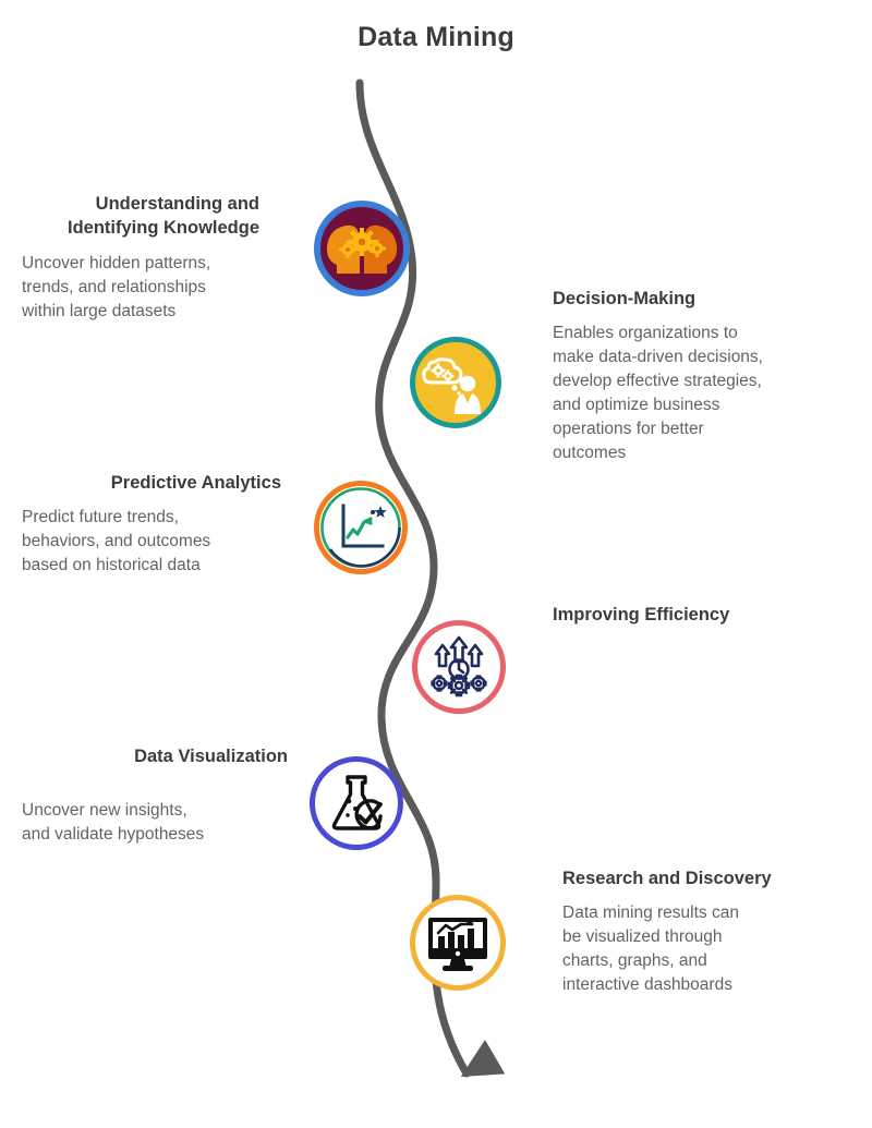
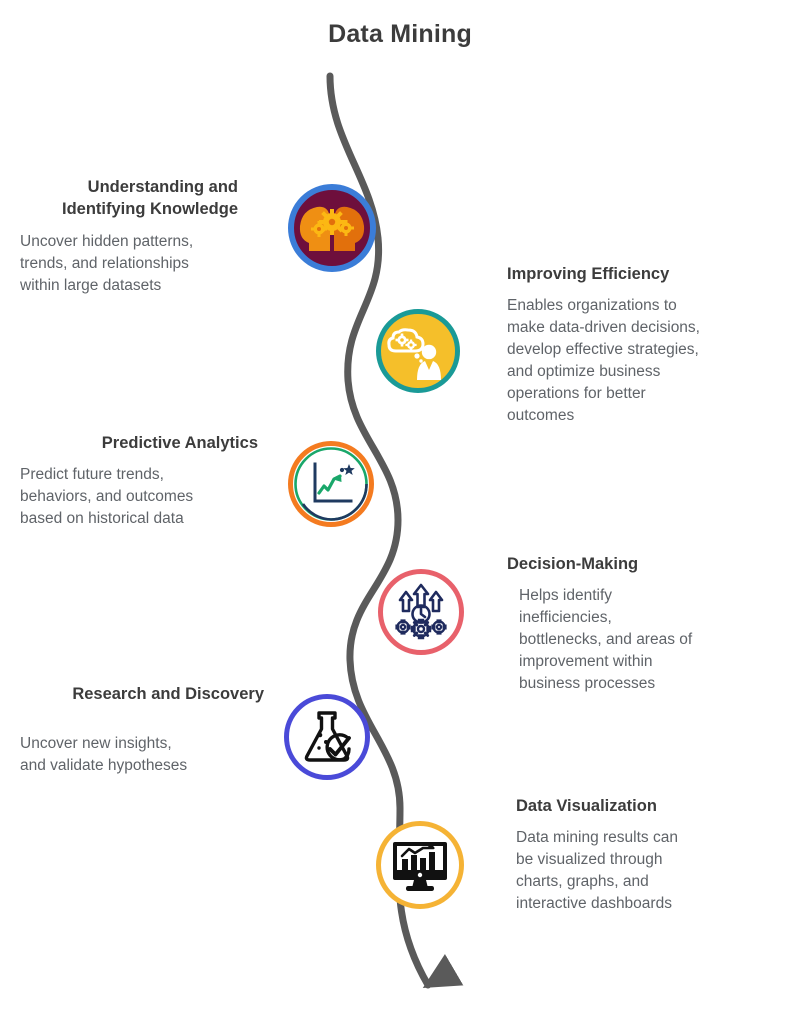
  Data Mining
  Understanding and Identifying Knowledge
  Uncover hidden patterns,
  trends, and relationships
  within large datasets
- Decision-Making
+ Improving Efficiency
  Enables organizations to
  make data-driven decisions,
  develop effective strategies,
  and optimize business
  operations for better
  outcomes
  Predictive Analytics
  Predict future trends,
  behaviors, and outcomes
  based on historical data
- Improving Efficiency
+ Decision-Making
+ Helps identify
+ inefficiencies,
+ bottlenecks, and areas of
+ improvement within
+ business processes
- Data Visualization
+ Research and Discovery
  Uncover new insights,
  and validate hypotheses
- Research and Discovery
+ Data Visualization
  Data mining results can
  be visualized through
  charts, graphs, and
  interactive dashboards
